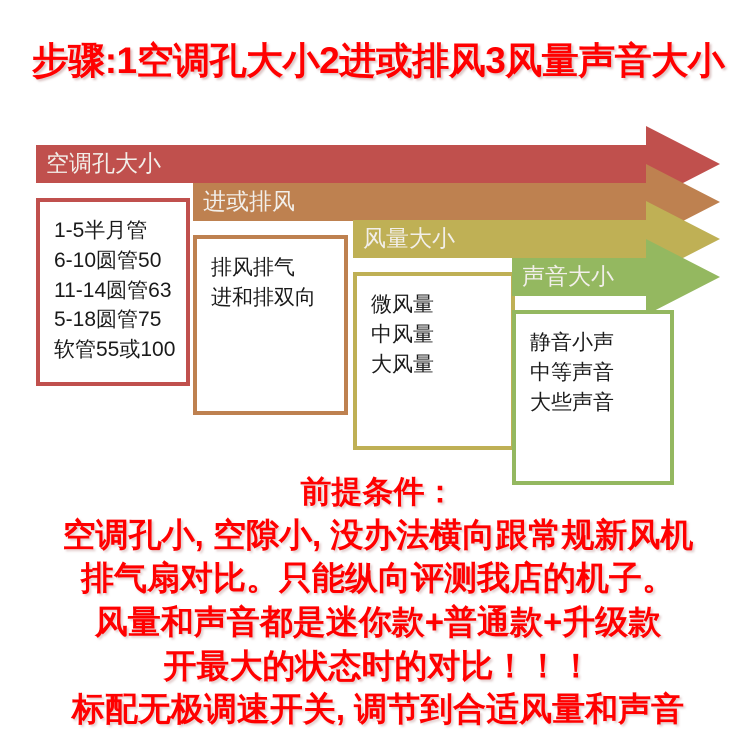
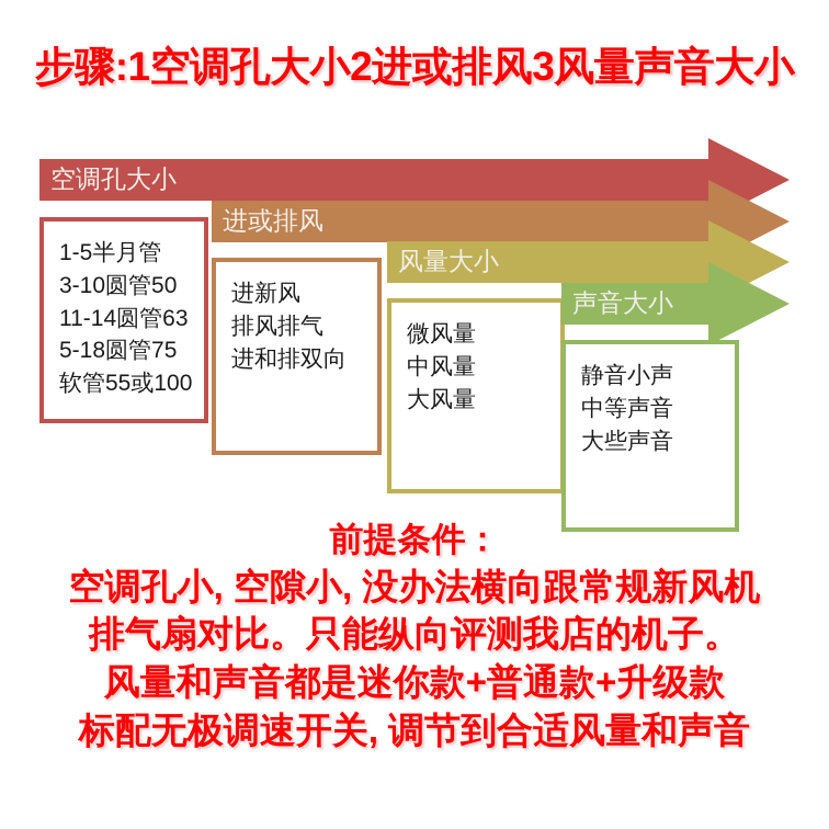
  步骤:1空调孔大小2进或排风3风量声音大小
  空调孔大小
  1-5半月管
- 6-10圆管50
+ 3-10圆管50
  11-14圆管63
  5-18圆管75
  软管55或100
  进或排风
+ 进新风
  排风排气
  进和排双向
  风量大小
  微风量
  中风量
  大风量
  声音大小
  静音小声
  中等声音
  大些声音
  前提条件：
  空调孔小, 空隙小, 没办法横向跟常规新风机
  排气扇对比。只能纵向评测我店的机子。
  风量和声音都是迷你款+普通款+升级款
- 开最大的状态时的对比！！！
  标配无极调速开关, 调节到合适风量和声音
